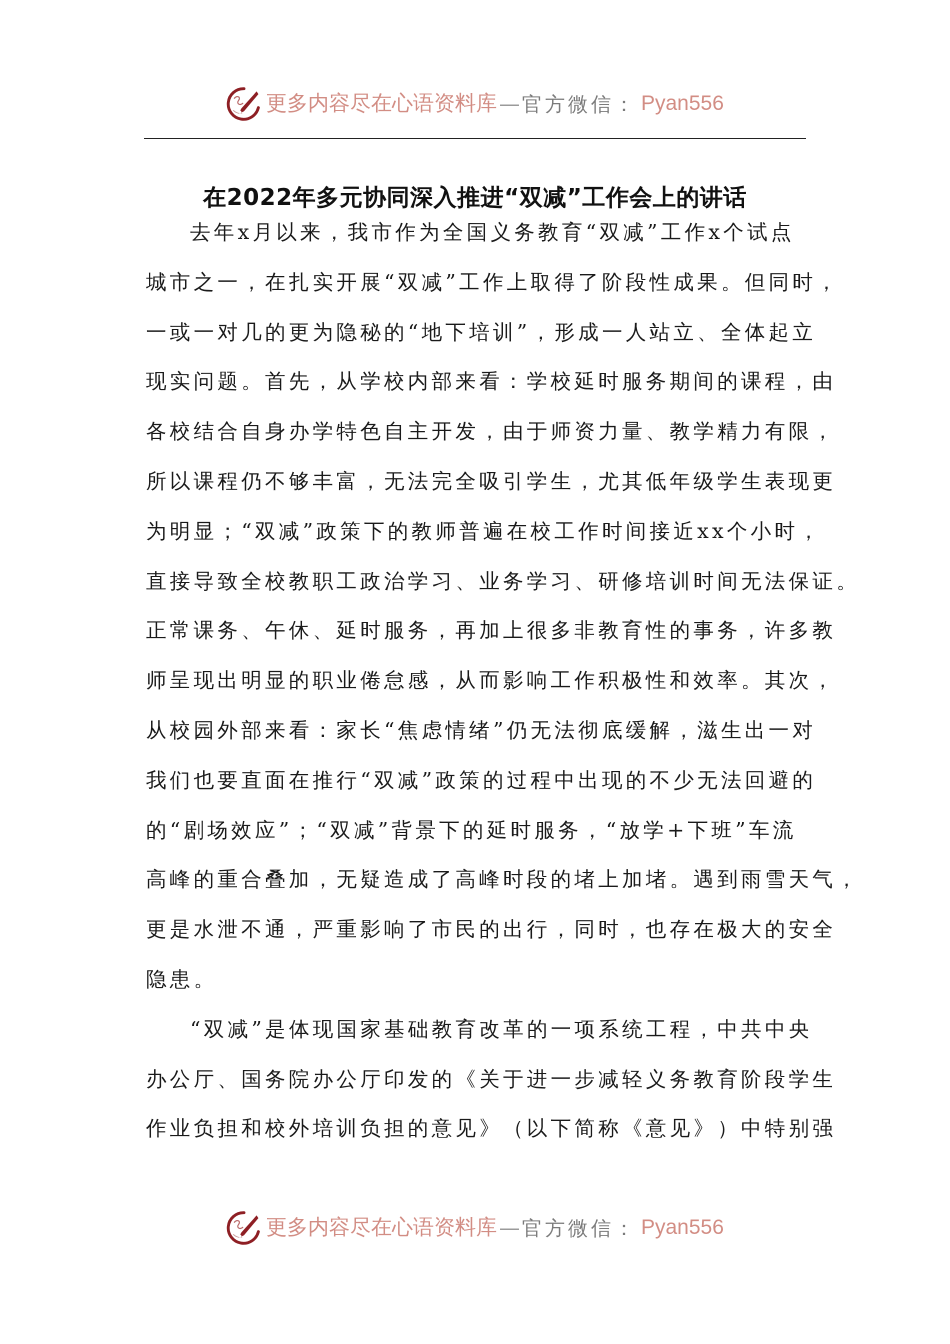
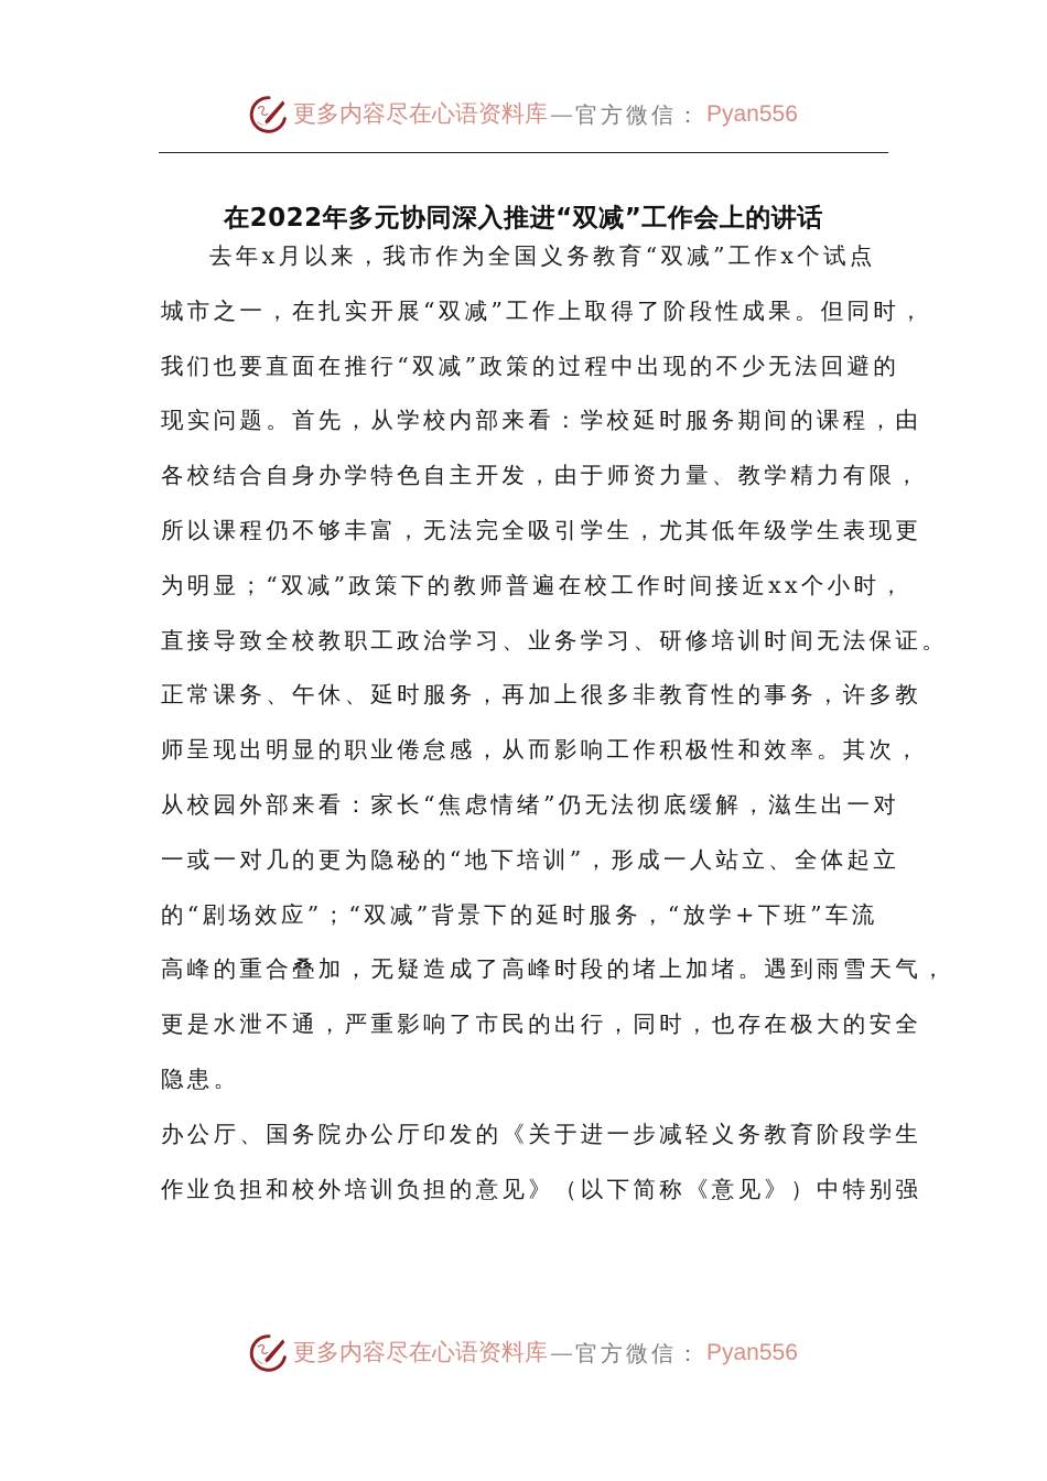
  更多内容尽在心语资料库
  —
  官方微信：
  Pyan556
  在2022年多元协同深入推进“双减”工作会上的讲话
  去年x月以来，我市作为全国义务教育“双减”工作x个试点
  城市之一，在扎实开展“双减”工作上取得了阶段性成果。但同时，
- 一或一对几的更为隐秘的“地下培训”，形成一人站立、全体起立
+ 我们也要直面在推行“双减”政策的过程中出现的不少无法回避的
  现实问题。首先，从学校内部来看：学校延时服务期间的课程，由
  各校结合自身办学特色自主开发，由于师资力量、教学精力有限，
  所以课程仍不够丰富，无法完全吸引学生，尤其低年级学生表现更
  为明显；“双减”政策下的教师普遍在校工作时间接近xx个小时，
  直接导致全校教职工政治学习、业务学习、研修培训时间无法保证。
  正常课务、午休、延时服务，再加上很多非教育性的事务，许多教
  师呈现出明显的职业倦怠感，从而影响工作积极性和效率。其次，
  从校园外部来看：家长“焦虑情绪”仍无法彻底缓解，滋生出一对
- 我们也要直面在推行“双减”政策的过程中出现的不少无法回避的
+ 一或一对几的更为隐秘的“地下培训”，形成一人站立、全体起立
  的“剧场效应”；“双减”背景下的延时服务，“放学+下班”车流
  高峰的重合叠加，无疑造成了高峰时段的堵上加堵。遇到雨雪天气，
  更是水泄不通，严重影响了市民的出行，同时，也存在极大的安全
  隐患。
- “双减”是体现国家基础教育改革的一项系统工程，中共中央
  办公厅、国务院办公厅印发的《关于进一步减轻义务教育阶段学生
  作业负担和校外培训负担的意见》（以下简称《意见》）中特别强
  更多内容尽在心语资料库
  —
  官方微信：
  Pyan556
